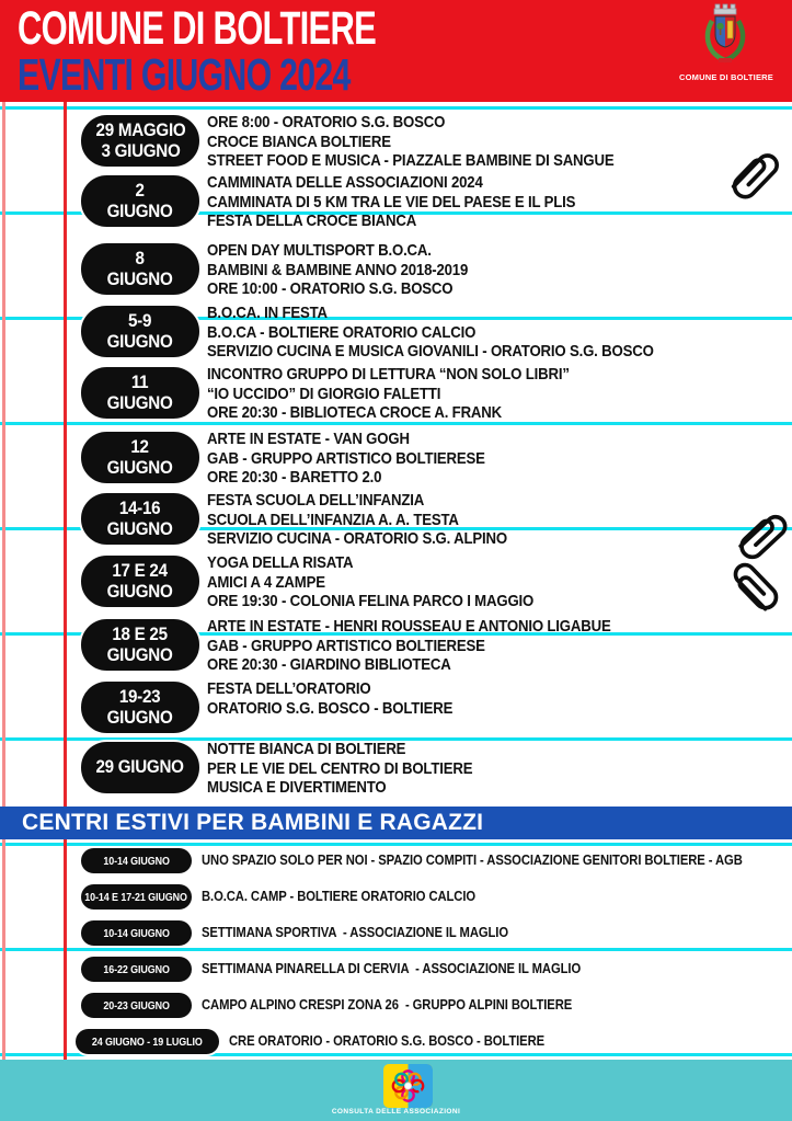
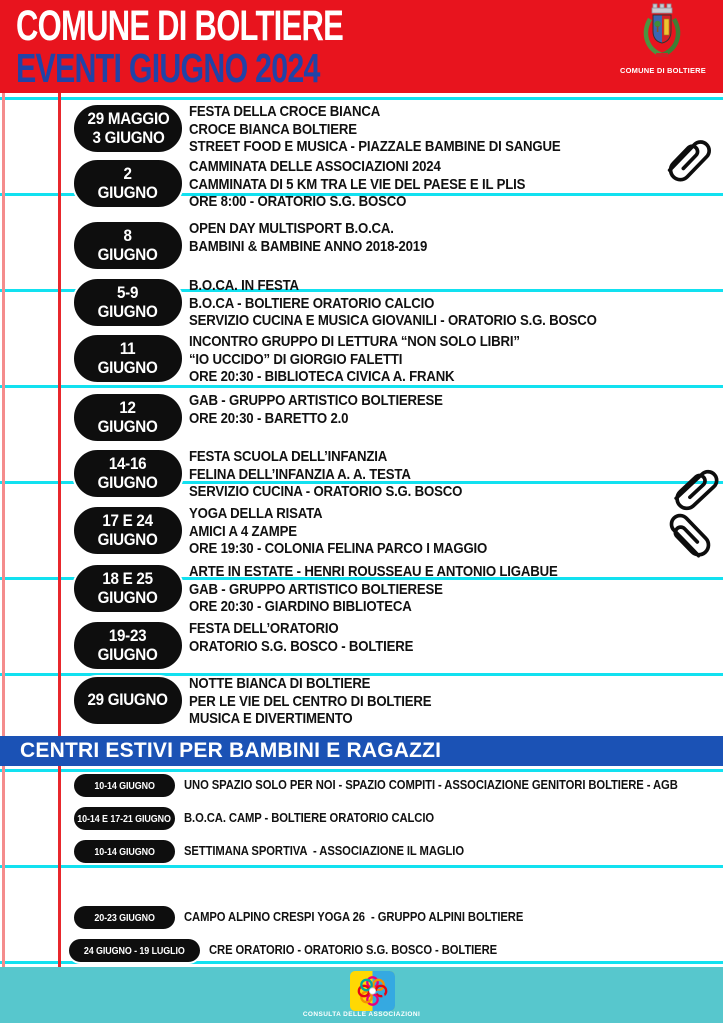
  COMUNE DI BOLTIERE
  EVENTI GIUGNO 2024
  COMUNE DI BOLTIERE
  29 MAGGIO
  3 GIUGNO
- ORE 8:00 - ORATORIO S.G. BOSCO
+ FESTA DELLA CROCE BIANCA
  CROCE BIANCA BOLTIERE
  STREET FOOD E MUSICA - PIAZZALE BAMBINE DI SANGUE
  2
  GIUGNO
  CAMMINATA DELLE ASSOCIAZIONI 2024
  CAMMINATA DI 5 KM TRA LE VIE DEL PAESE E IL PLIS
- FESTA DELLA CROCE BIANCA
+ ORE 8:00 - ORATORIO S.G. BOSCO
  8
  GIUGNO
  OPEN DAY MULTISPORT B.O.CA.
  BAMBINI & BAMBINE ANNO 2018-2019
- ORE 10:00 - ORATORIO S.G. BOSCO
  5-9
  GIUGNO
  B.O.CA. IN FESTA
  B.O.CA - BOLTIERE ORATORIO CALCIO
  SERVIZIO CUCINA E MUSICA GIOVANILI - ORATORIO S.G. BOSCO
  11
  GIUGNO
  INCONTRO GRUPPO DI LETTURA “NON SOLO LIBRI”
  “IO UCCIDO” DI GIORGIO FALETTI
- ORE 20:30 - BIBLIOTECA CROCE A. FRANK
+ ORE 20:30 - BIBLIOTECA CIVICA A. FRANK
  12
  GIUGNO
- ARTE IN ESTATE - VAN GOGH
  GAB - GRUPPO ARTISTICO BOLTIERESE
  ORE 20:30 - BARETTO 2.0
  14-16
  GIUGNO
  FESTA SCUOLA DELL’INFANZIA
- SCUOLA DELL’INFANZIA A. A. TESTA
+ FELINA DELL’INFANZIA A. A. TESTA
- SERVIZIO CUCINA - ORATORIO S.G. ALPINO
+ SERVIZIO CUCINA - ORATORIO S.G. BOSCO
  17 E 24
  GIUGNO
  YOGA DELLA RISATA
  AMICI A 4 ZAMPE
  ORE 19:30 - COLONIA FELINA PARCO I MAGGIO
  18 E 25
  GIUGNO
  ARTE IN ESTATE - HENRI ROUSSEAU E ANTONIO LIGABUE
  GAB - GRUPPO ARTISTICO BOLTIERESE
  ORE 20:30 - GIARDINO BIBLIOTECA
  19-23
  GIUGNO
  FESTA DELL’ORATORIO
  ORATORIO S.G. BOSCO - BOLTIERE
  29 GIUGNO
  NOTTE BIANCA DI BOLTIERE
  PER LE VIE DEL CENTRO DI BOLTIERE
  MUSICA E DIVERTIMENTO
  CENTRI ESTIVI PER BAMBINI E RAGAZZI
  10-14 GIUGNO
  UNO SPAZIO SOLO PER NOI - SPAZIO COMPITI - ASSOCIAZIONE GENITORI BOLTIERE - AGB
  10-14 E 17-21 GIUGNO
  B.O.CA. CAMP - BOLTIERE ORATORIO CALCIO
  10-14 GIUGNO
  SETTIMANA SPORTIVA - ASSOCIAZIONE IL MAGLIO
- 16-22 GIUGNO
- SETTIMANA PINARELLA DI CERVIA - ASSOCIAZIONE IL MAGLIO
  20-23 GIUGNO
- CAMPO ALPINO CRESPI ZONA 26 - GRUPPO ALPINI BOLTIERE
+ CAMPO ALPINO CRESPI YOGA 26 - GRUPPO ALPINI BOLTIERE
  24 GIUGNO - 19 LUGLIO
  CRE ORATORIO - ORATORIO S.G. BOSCO - BOLTIERE
